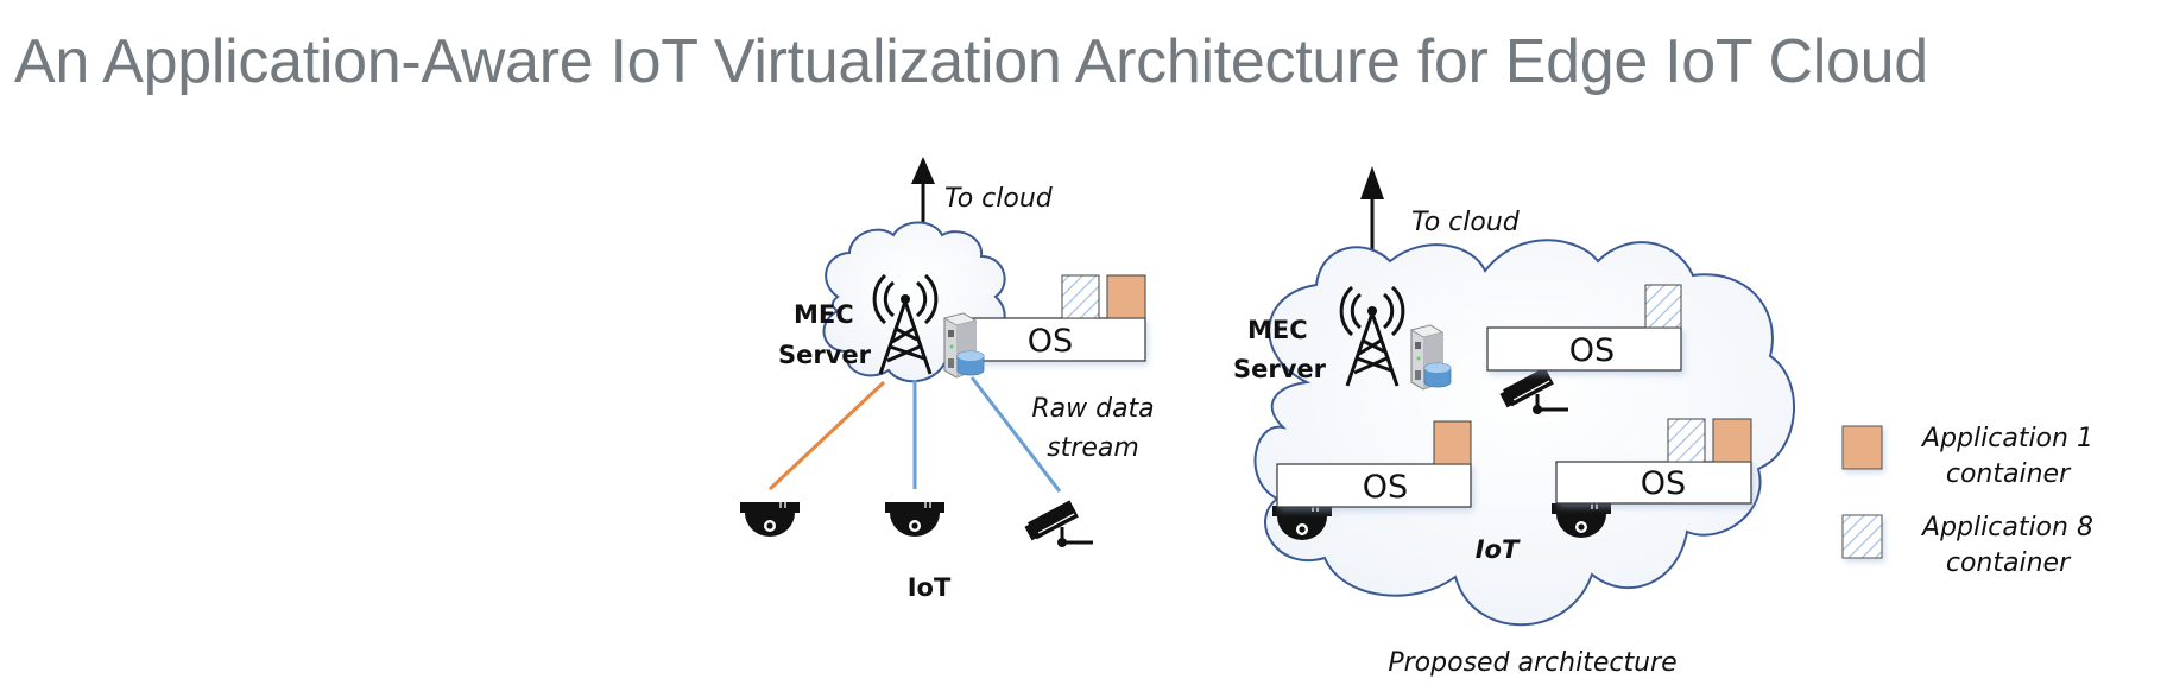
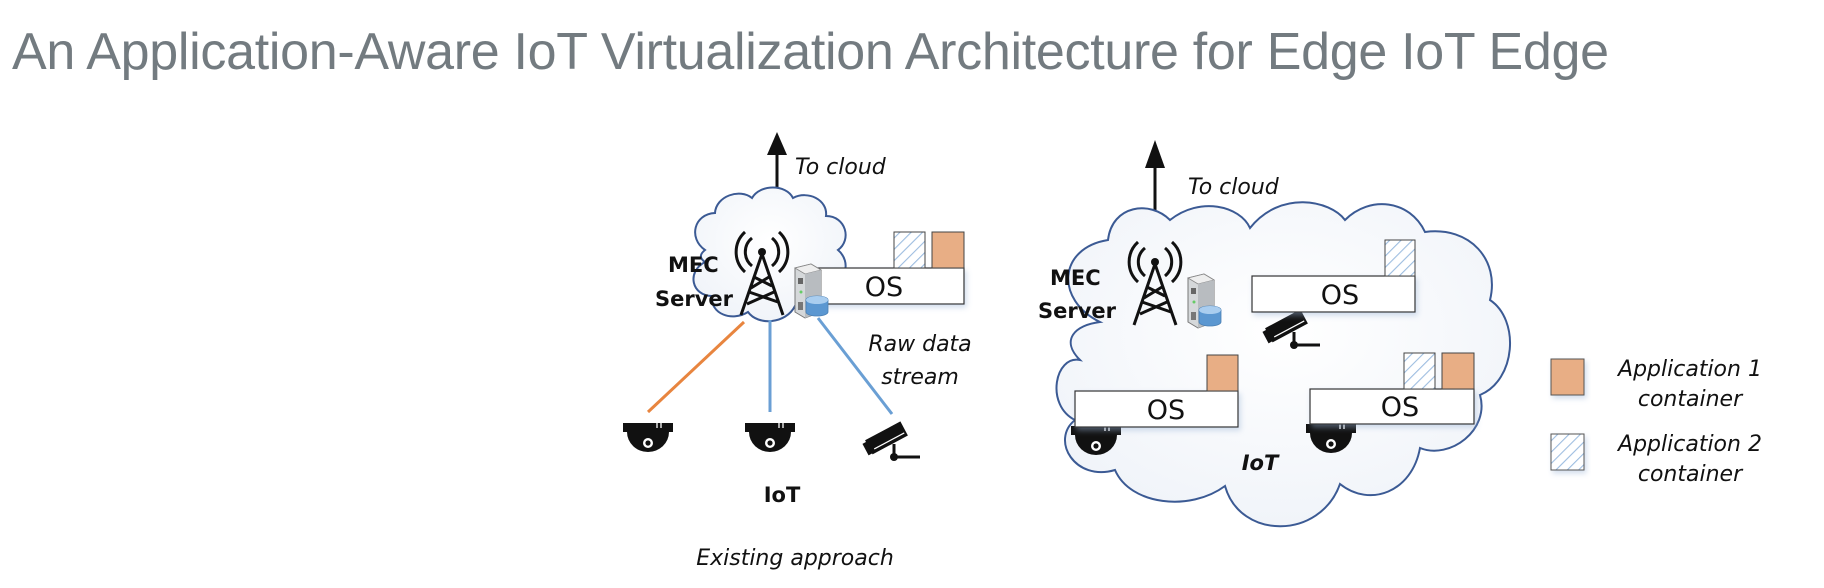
- An Application-Aware IoT Virtualization Architecture for Edge IoT Cloud
+ An Application-Aware IoT Virtualization Architecture for Edge IoT Edge
  To cloud
  MEC
  Server
  OS
  Raw data
  stream
  IoT
+ Existing approach
  To cloud
  MEC
  Server
  OS
  OS
  OS
  IoT
- Proposed architecture
  Application 1
  container
- Application 8
+ Application 2
  container
